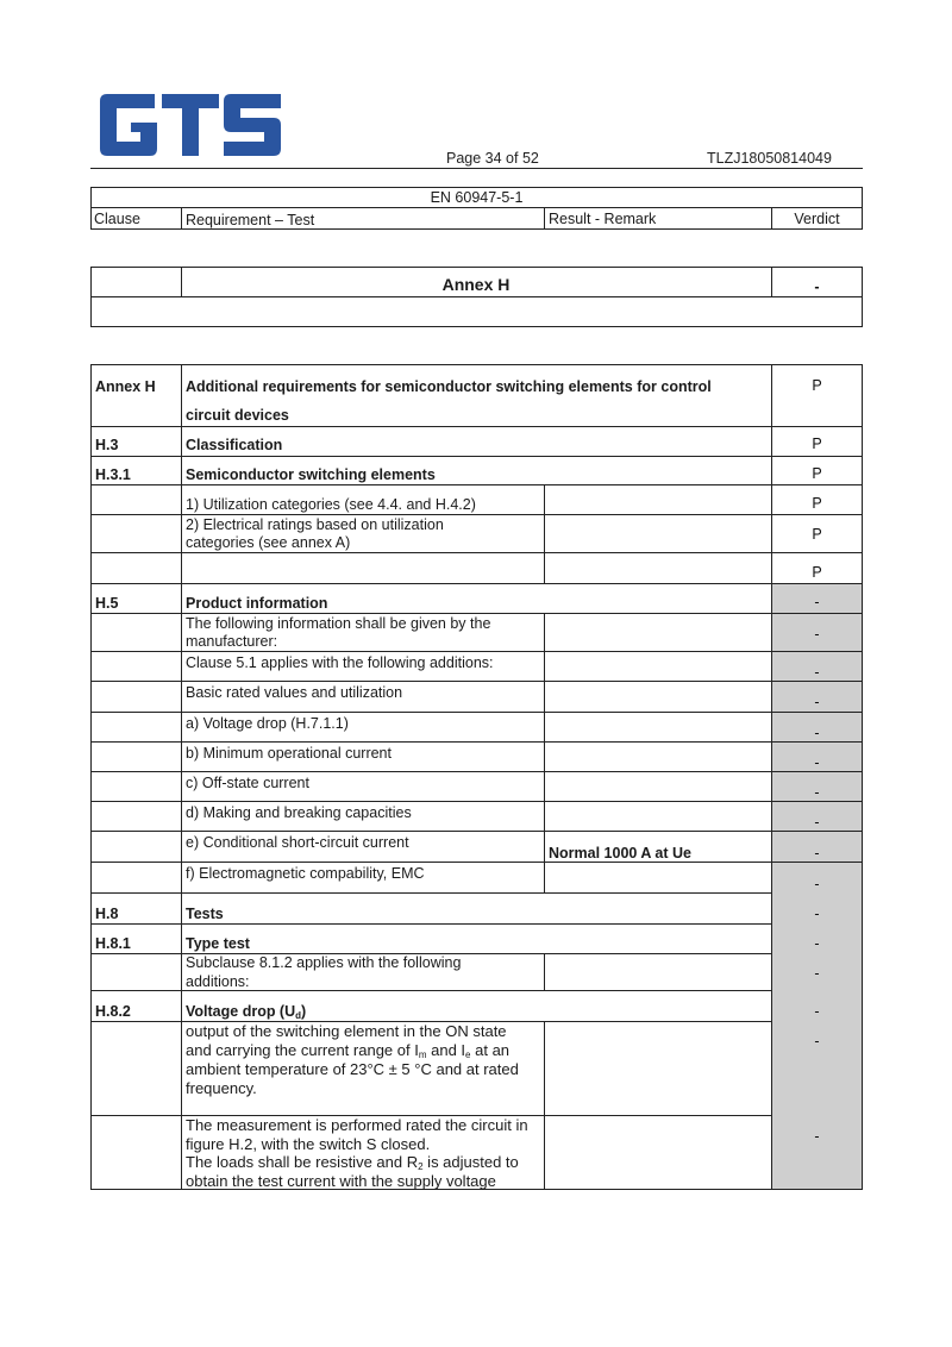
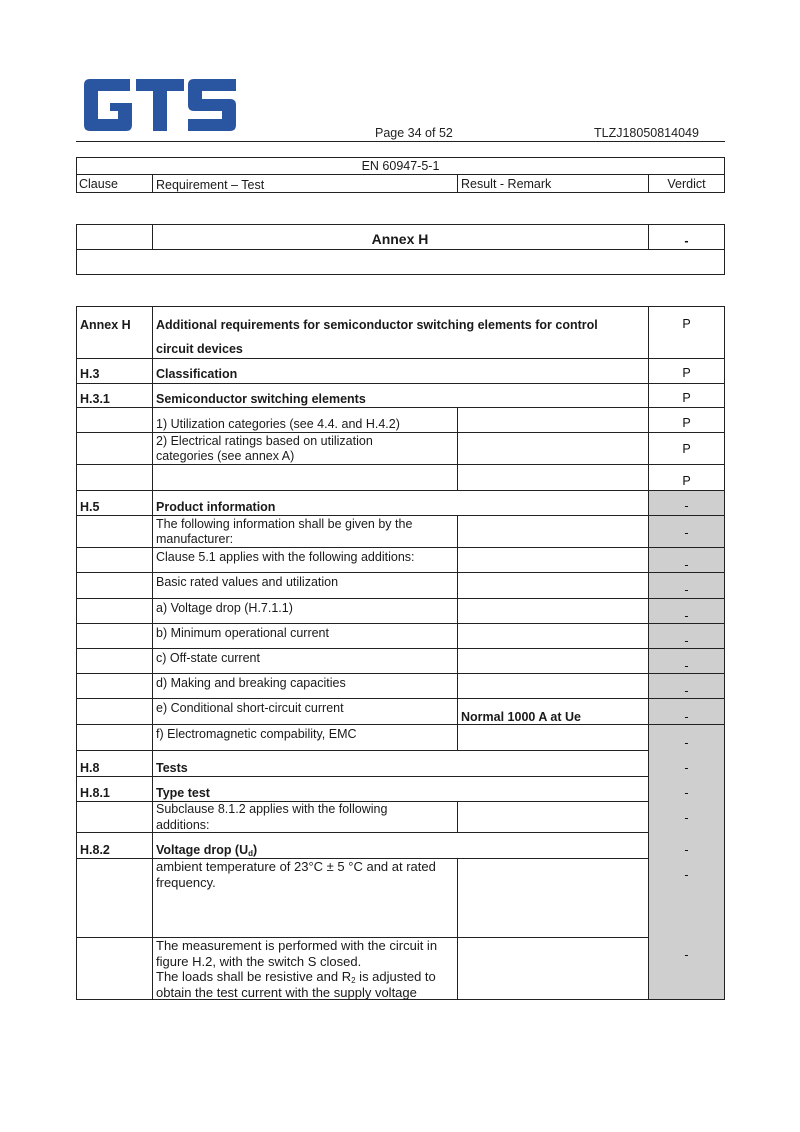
  Page 34 of 52
  TLZJ18050814049
  EN 60947-5-1
  Clause
  Requirement – Test
  Result - Remark
  Verdict
  Annex H
  -
  Annex H
  Additional requirements for semiconductor switching elements for control
  circuit devices
  P
  H.3
  Classification
  P
  H.3.1
  Semiconductor switching elements
  P
  1) Utilization categories (see 4.4. and H.4.2)
  P
  2) Electrical ratings based on utilization
  categories (see annex A)
  P
  P
  H.5
  Product information
  -
  The following information shall be given by the
  manufacturer:
  -
  Clause 5.1 applies with the following additions:
  -
  Basic rated values and utilization
  -
  a) Voltage drop (H.7.1.1)
  -
  b) Minimum operational current
  -
  c) Off-state current
  -
  d) Making and breaking capacities
  -
  e) Conditional short-circuit current
  Normal 1000 A at Ue
  -
  f) Electromagnetic compability, EMC
  -
  H.8
  Tests
  -
  H.8.1
  Type test
  -
  Subclause 8.1.2 applies with the following
  additions:
  -
  H.8.2
  Voltage drop (Ud)
  -
- output of the switching element in the ON state
- and carrying the current range of Im and Ie at an
  ambient temperature of 23°C ± 5 °C and at rated
  frequency.
  -
- The measurement is performed rated the circuit in
+ The measurement is performed with the circuit in
  figure H.2, with the switch S closed.
  The loads shall be resistive and R2 is adjusted to
  obtain the test current with the supply voltage
  -
